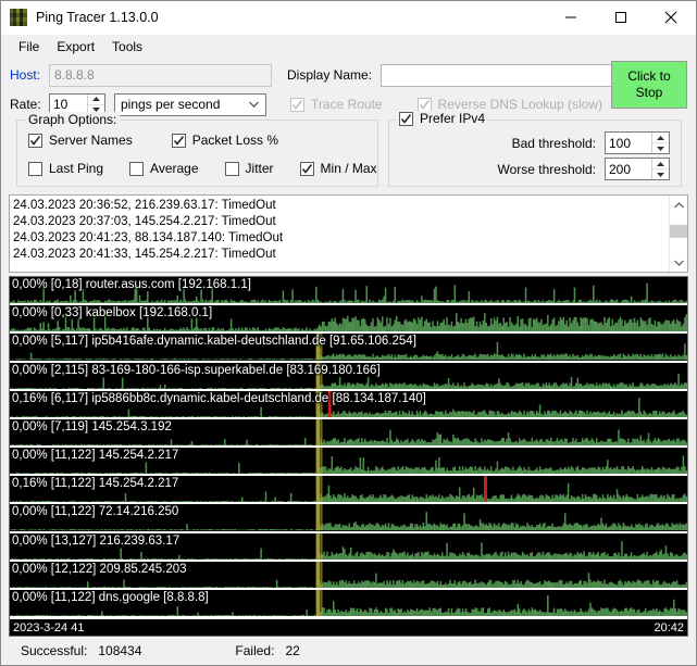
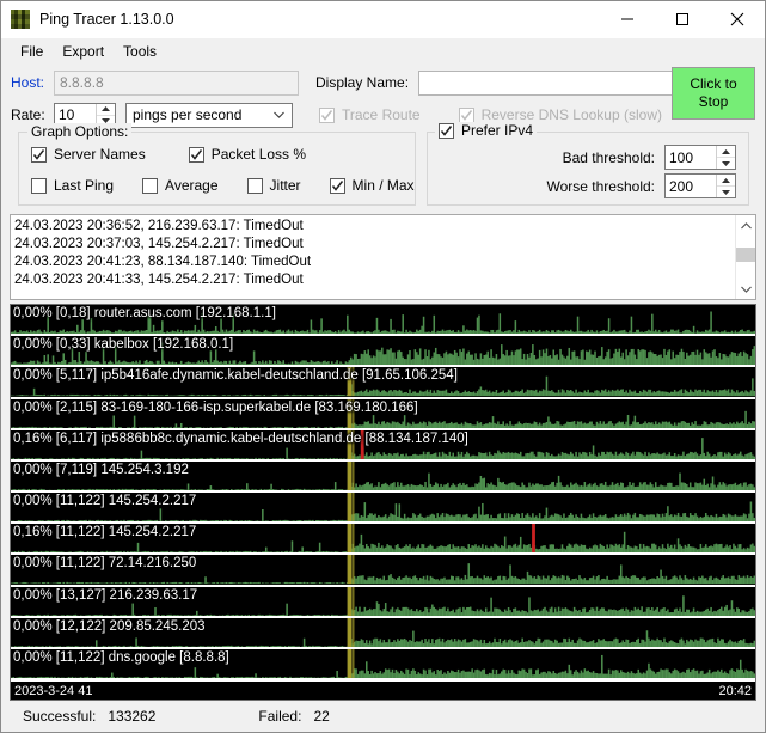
  Ping Tracer 1.13.0.0
  File
  Export
  Tools
  Host:
  8.8.8.8
  Display Name:
  Rate:
  10
  pings per second
  Trace Route
  Reverse DNS Lookup (slow)
  Click to
  Stop
  Graph Options:
  Server Names
  Packet Loss %
  Last Ping
  Average
  Jitter
  Min / Max
  Prefer IPv4
  Bad threshold:
  100
  Worse threshold:
  200
  24.03.2023 20:36:52, 216.239.63.17: TimedOut
  24.03.2023 20:37:03, 145.254.2.217: TimedOut
  24.03.2023 20:41:23, 88.134.187.140: TimedOut
  24.03.2023 20:41:33, 145.254.2.217: TimedOut
  0,00% [0,18] router.asus.com [192.168.1.1]
  0,00% [0,33] kabelbox [192.168.0.1]
  0,00% [5,117] ip5b416afe.dynamic.kabel-deutschland.de [91.65.106.254]
  0,00% [2,115] 83-169-180-166-isp.superkabel.de [83.169.180.166]
  0,16% [6,117] ip5886bb8c.dynamic.kabel-deutschland.de [88.134.187.140]
  0,00% [7,119] 145.254.3.192
  0,00% [11,122] 145.254.2.217
  0,16% [11,122] 145.254.2.217
  0,00% [11,122] 72.14.216.250
  0,00% [13,127] 216.239.63.17
  0,00% [12,122] 209.85.245.203
  0,00% [11,122] dns.google [8.8.8.8]
  2023-3-24 41
  20:42
  Successful:
- 108434
+ 133262
  Failed:
  22
